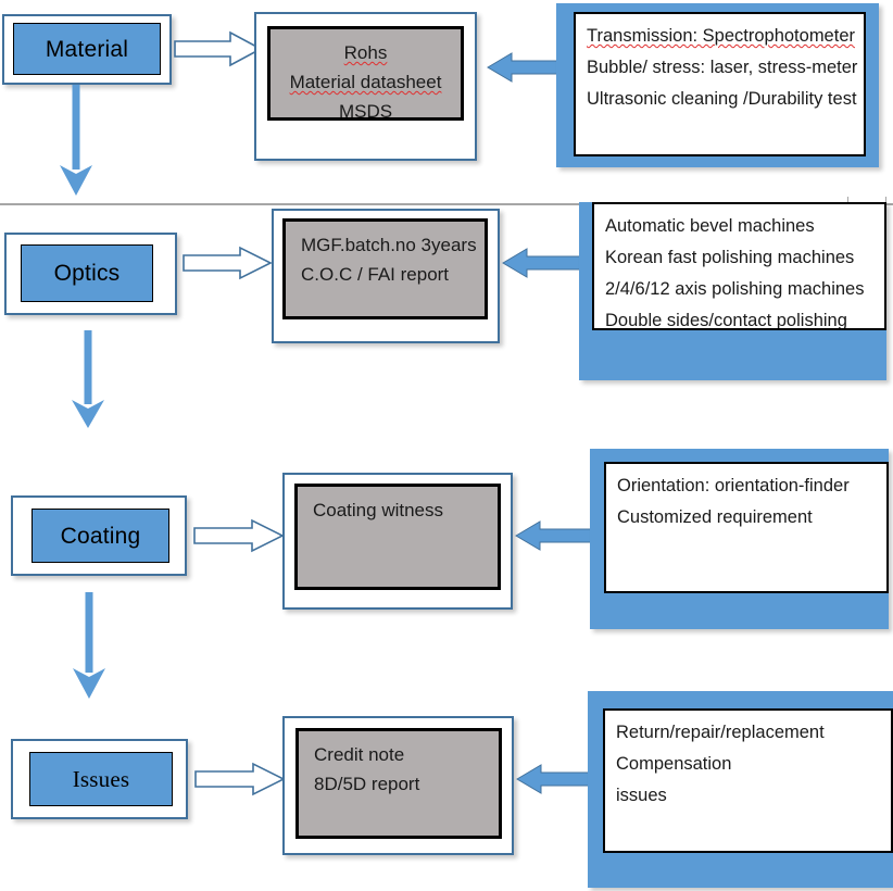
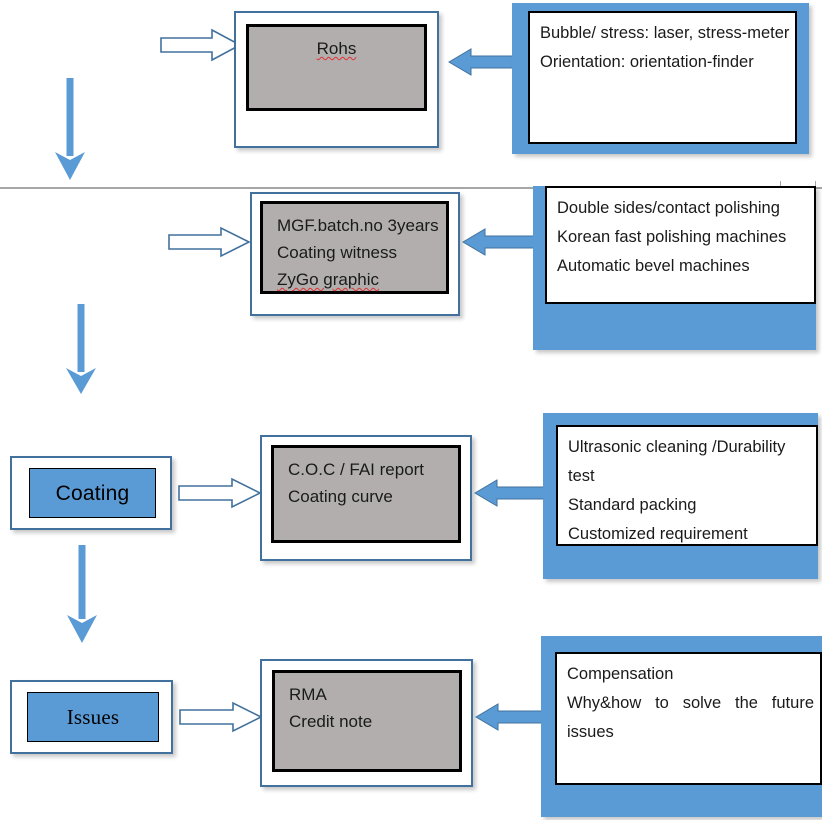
- Material
  Rohs
- Material datasheet
- MSDS
- Transmission: Spectrophotometer
  Bubble/ stress: laser, stress-meter
- Ultrasonic cleaning /Durability test
+ Orientation: orientation-finder
- Optics
  MGF.batch.no 3years
- C.O.C / FAI report
+ Coating witness
+ ZyGo graphic
- Automatic bevel machines
+ Double sides/contact polishing
  Korean fast polishing machines
- 2/4/6/12 axis polishing machines
- Double sides/contact polishing
+ Automatic bevel machines
  Coating
- Coating witness
+ C.O.C / FAI report
+ Coating curve
- Orientation: orientation-finder
+ Ultrasonic cleaning /Durability test
+ Standard packing
  Customized requirement
  Issues
+ RMA
  Credit note
- 8D/5D report
- Return/repair/replacement
  Compensation
+ Why&how to solve the future
  issues
